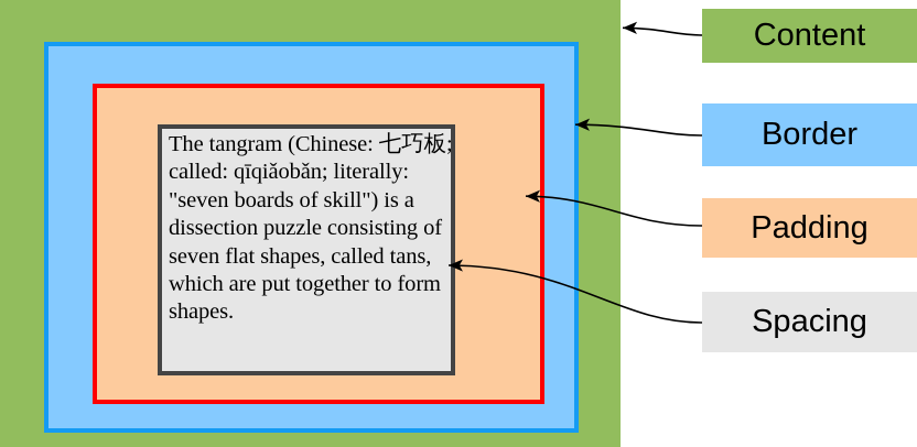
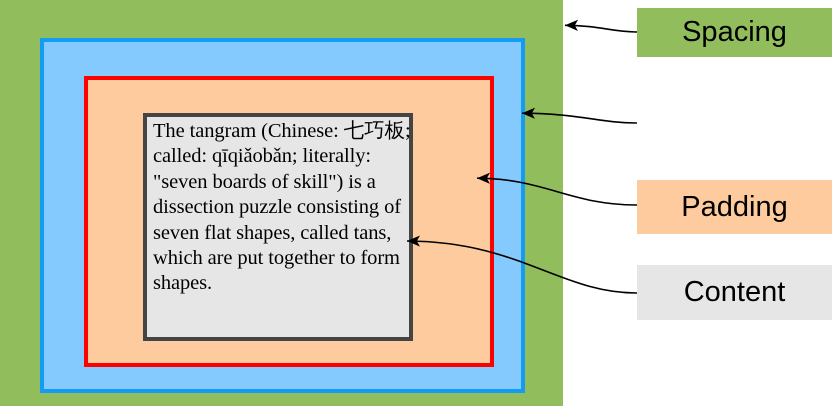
  The tangram (Chinese: 七巧板; called: qīqiǎobǎn; literally: "seven boards of skill") is a dissection puzzle consisting of seven flat shapes, called tans, which are put together to form shapes.
- Content
+ Spacing
- Border
  Padding
- Spacing
+ Content
